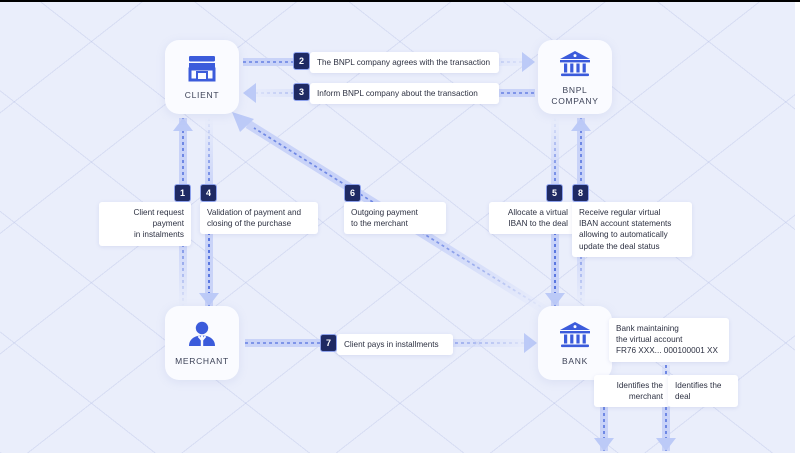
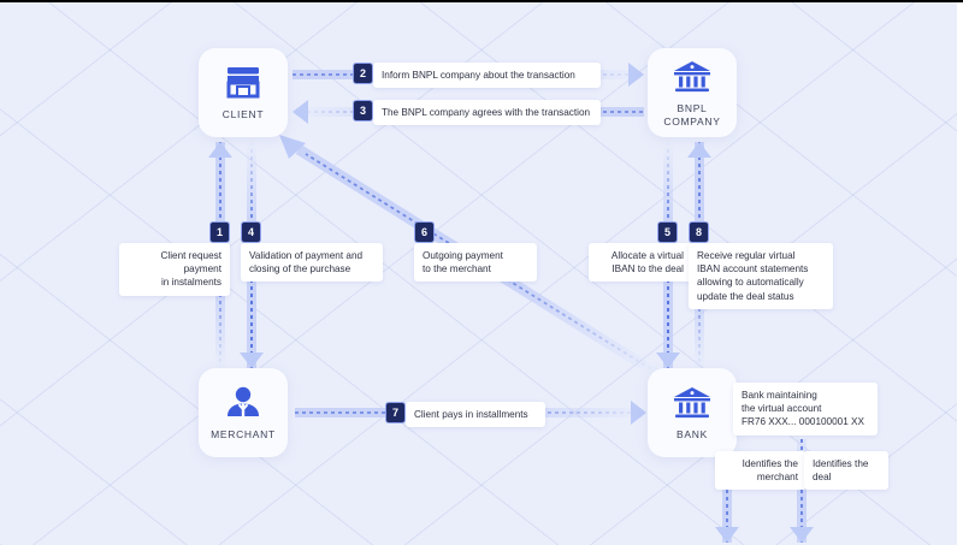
  CLIENT
  BNPL
  COMPANY
  MERCHANT
  BANK
  2
- The BNPL company agrees with the transaction
+ Inform BNPL company about the transaction
  3
- Inform BNPL company about the transaction
+ The BNPL company agrees with the transaction
  1
  Client request payment
  in instalments
  4
  Validation of payment and
  closing of the purchase
  6
  Outgoing payment
  to the merchant
  5
  Allocate a virtual
  IBAN to the deal
  8
  Receive regular virtual
  IBAN account statements
  allowing to automatically
  update the deal status
  7
  Client pays in installments
  Bank maintaining
  the virtual account
  FR76 XXX... 000100001 XX
  Identifies the
  merchant
  Identifies the
  deal
